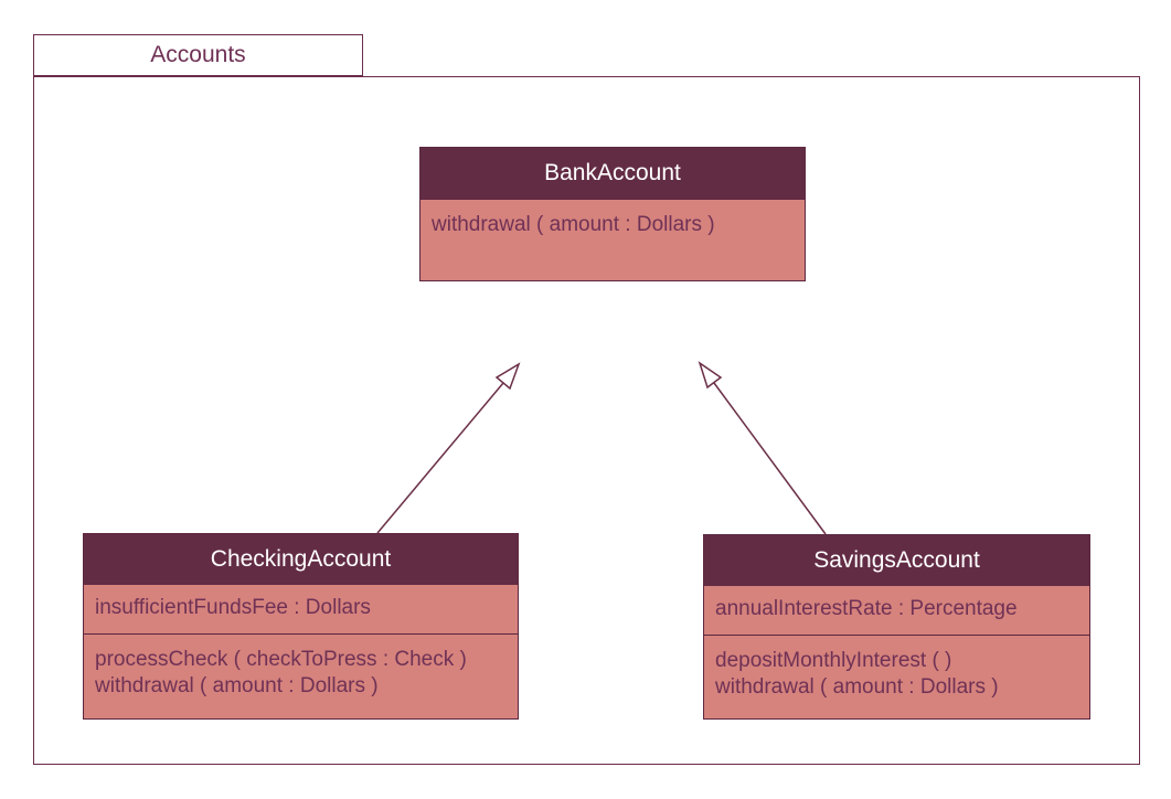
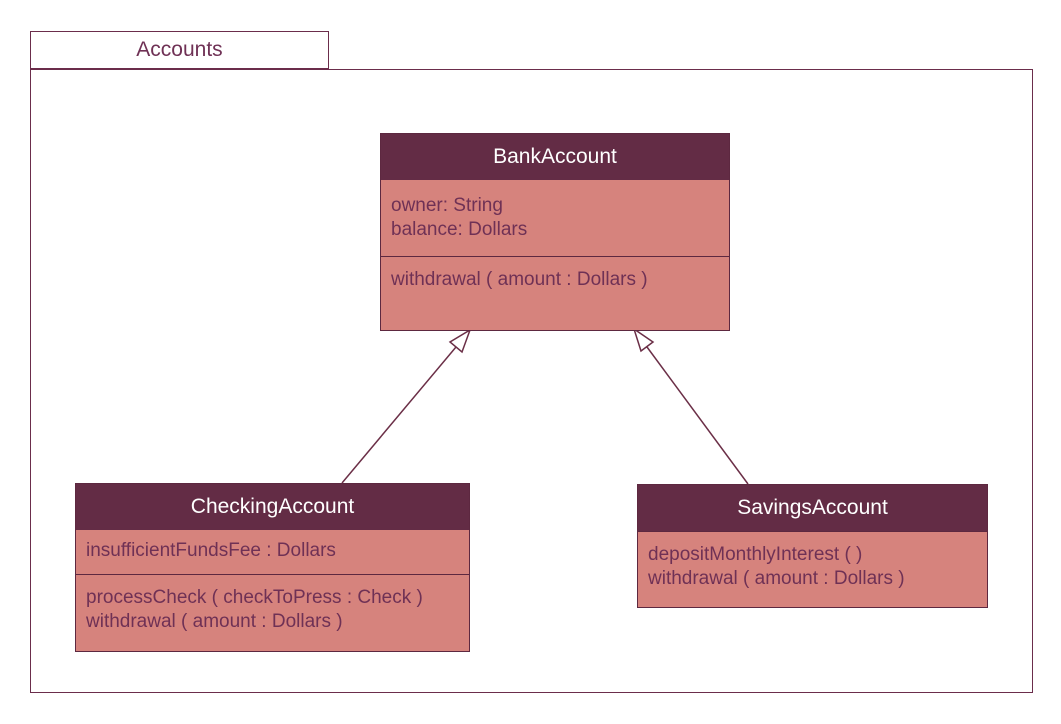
  Accounts
  BankAccount
+ owner: String
+ balance: Dollars
  withdrawal ( amount : Dollars )
  CheckingAccount
  insufficientFundsFee : Dollars
  processCheck ( checkToPress : Check )
  withdrawal ( amount : Dollars )
  SavingsAccount
- annualInterestRate : Percentage
  depositMonthlyInterest ( )
  withdrawal ( amount : Dollars )
